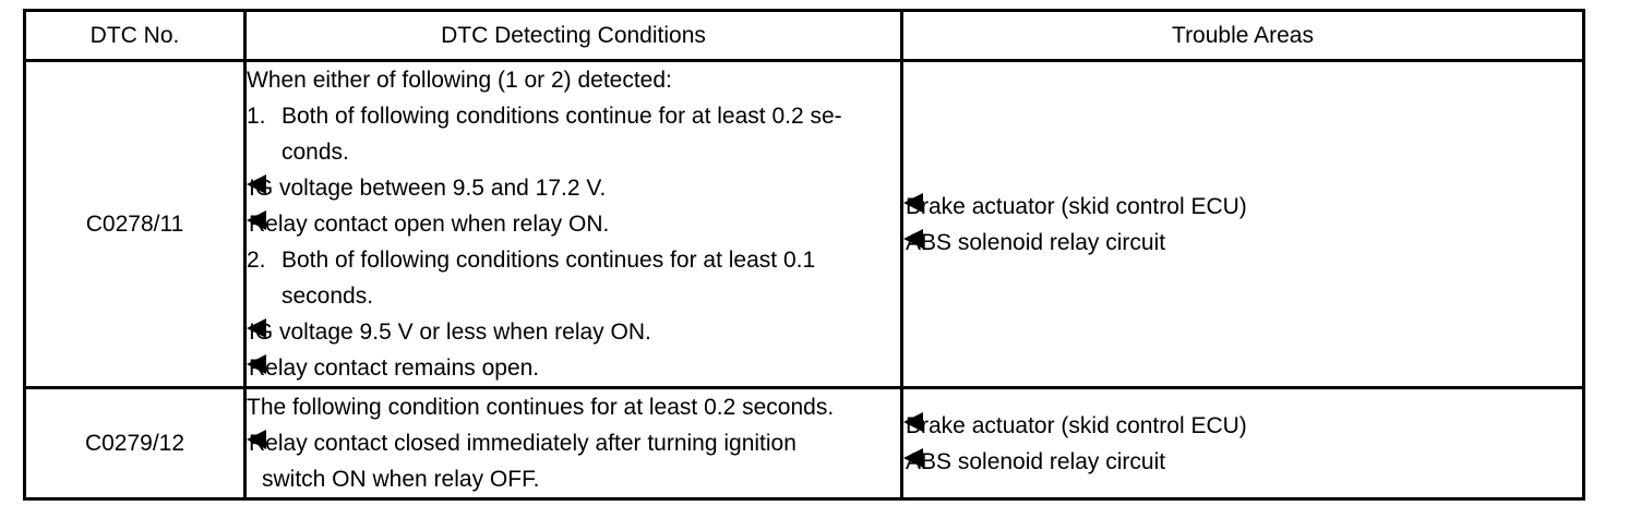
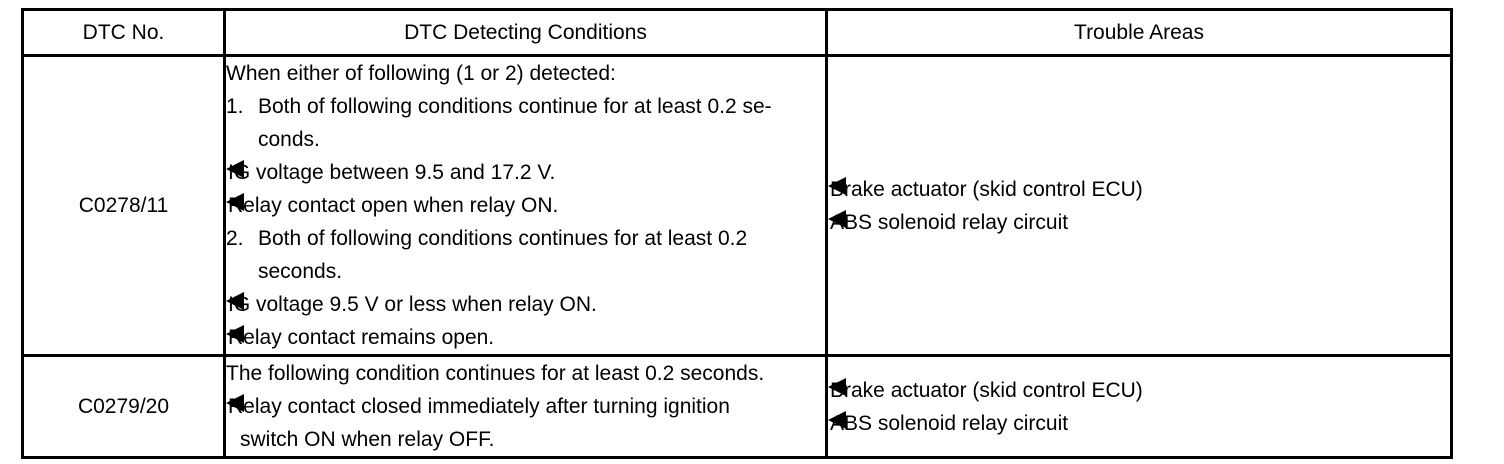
  DTC No.	DTC Detecting Conditions	Trouble Areas
- C0278/11	When either of following (1 or 2) detected: 1. Both of following conditions continue for at least 0.2 se- conds. IG voltage between 9.5 and 17.2 V. Relay contact open when relay ON. 2. Both of following conditions continues for at least 0.1 seconds. IG voltage 9.5 V or less when relay ON. Relay contact remains open.	Brake actuator (skid control ECU) ABS solenoid relay circuit
+ C0278/11	When either of following (1 or 2) detected: 1. Both of following conditions continue for at least 0.2 se- conds. IG voltage between 9.5 and 17.2 V. Relay contact open when relay ON. 2. Both of following conditions continues for at least 0.2 seconds. IG voltage 9.5 V or less when relay ON. Relay contact remains open.	Brake actuator (skid control ECU) ABS solenoid relay circuit
- C0279/12	The following condition continues for at least 0.2 seconds. Relay contact closed immediately after turning ignition switch ON when relay OFF.	Brake actuator (skid control ECU) ABS solenoid relay circuit
+ C0279/20	The following condition continues for at least 0.2 seconds. Relay contact closed immediately after turning ignition switch ON when relay OFF.	Brake actuator (skid control ECU) ABS solenoid relay circuit
